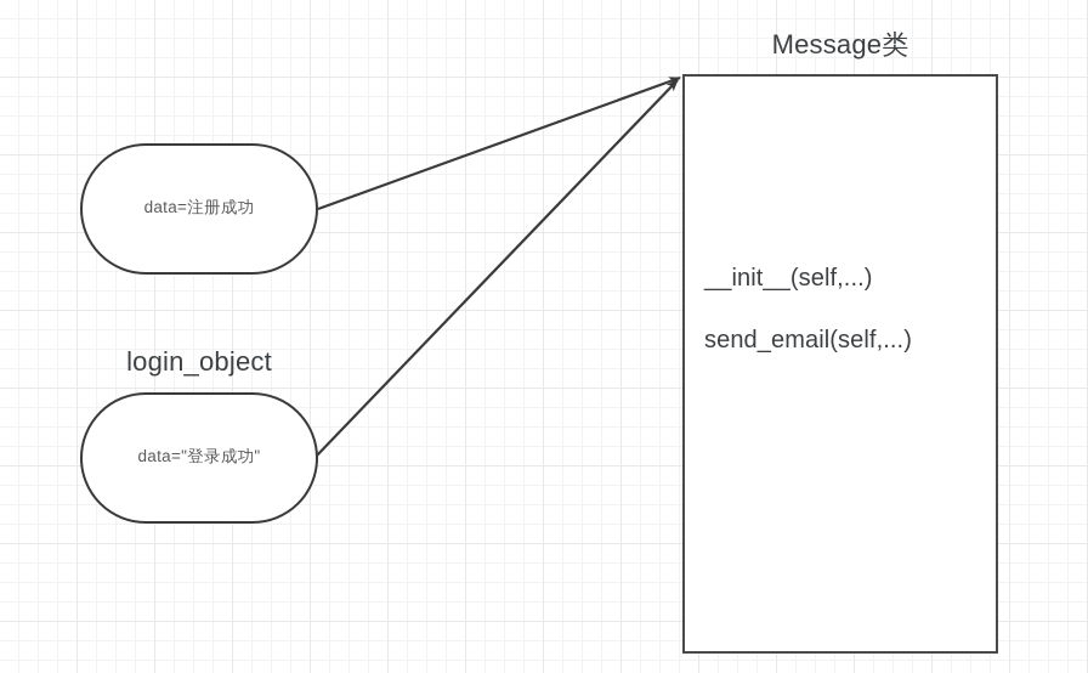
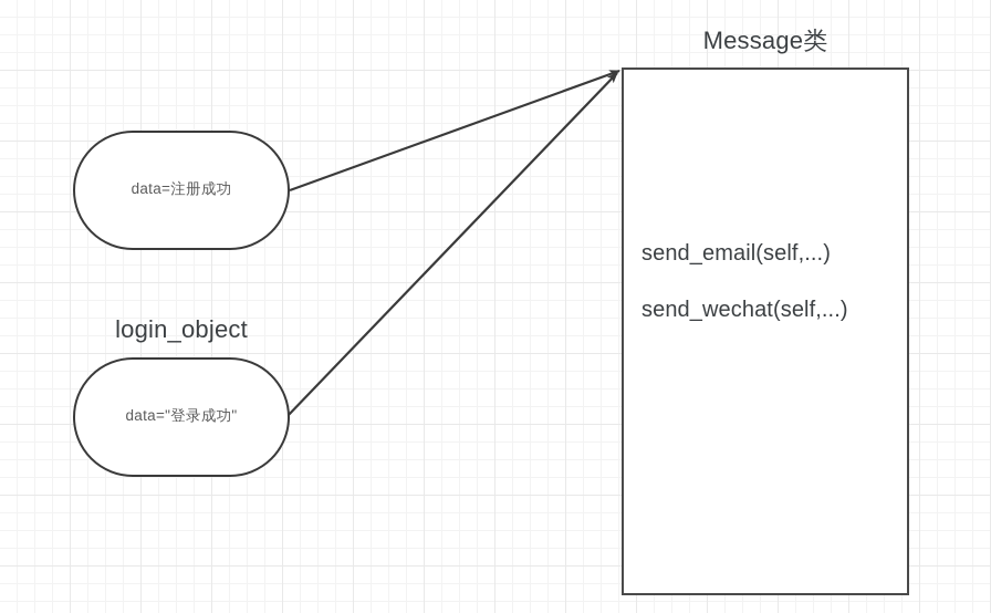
  data=注册成功
  login_object
  data="登录成功"
  Message类
- __init__(self,...)
  send_email(self,...)
+ send_wechat(self,...)
